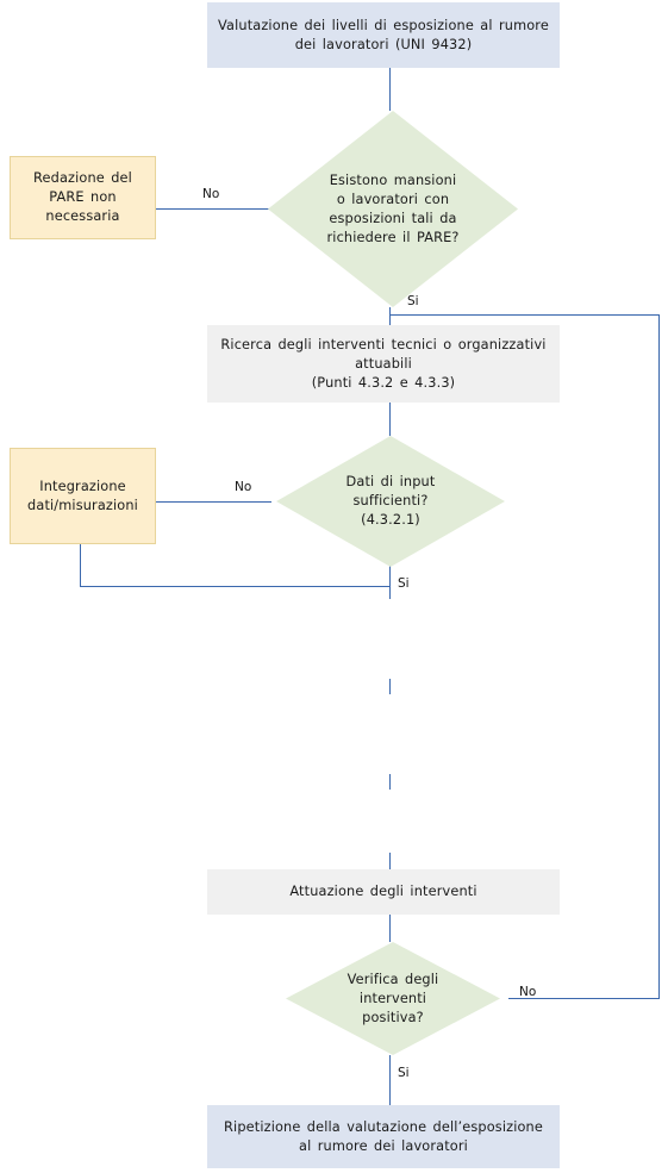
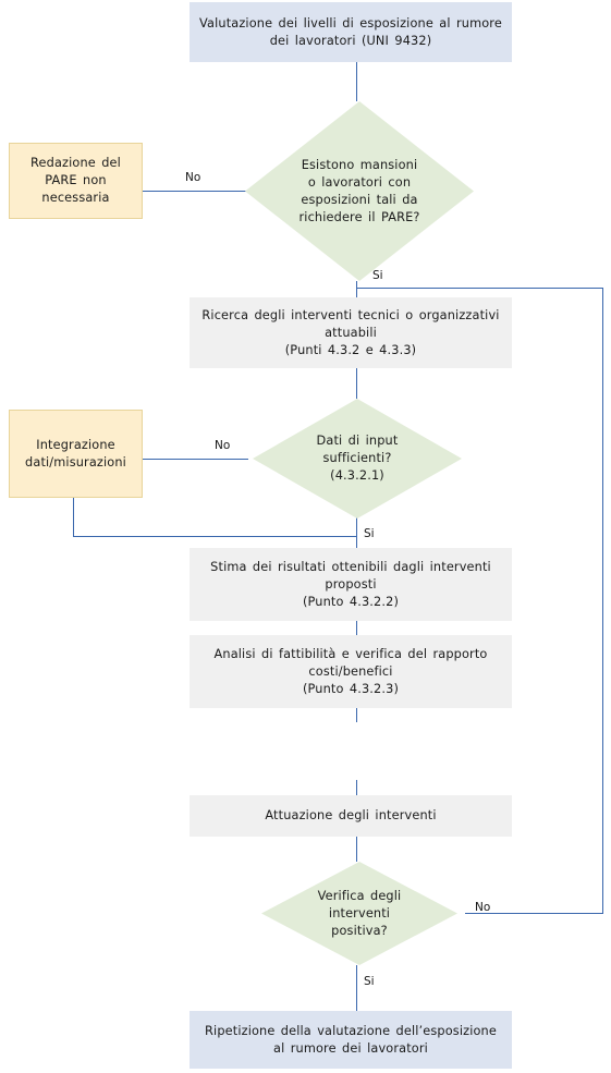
  Valutazione dei livelli di esposizione al rumore
  dei lavoratori (UNI 9432)
  Esistono mansioni
  o lavoratori con
  esposizioni tali da
  richiedere il PARE?
  Redazione del
  PARE non
  necessaria
  Ricerca degli interventi tecnici o organizzativi
  attuabili
  (Punti 4.3.2 e 4.3.3)
  Dati di input
  sufficienti?
  (4.3.2.1)
  Integrazione
  dati/misurazioni
+ Stima dei risultati ottenibili dagli interventi
+ proposti
+ (Punto 4.3.2.2)
+ Analisi di fattibilità e verifica del rapporto
+ costi/benefici
+ (Punto 4.3.2.3)
  Attuazione degli interventi
  Verifica degli
  interventi
  positiva?
  Ripetizione della valutazione dell’esposizione
  al rumore dei lavoratori
  No
  Si
  No
  Si
  No
  Si
